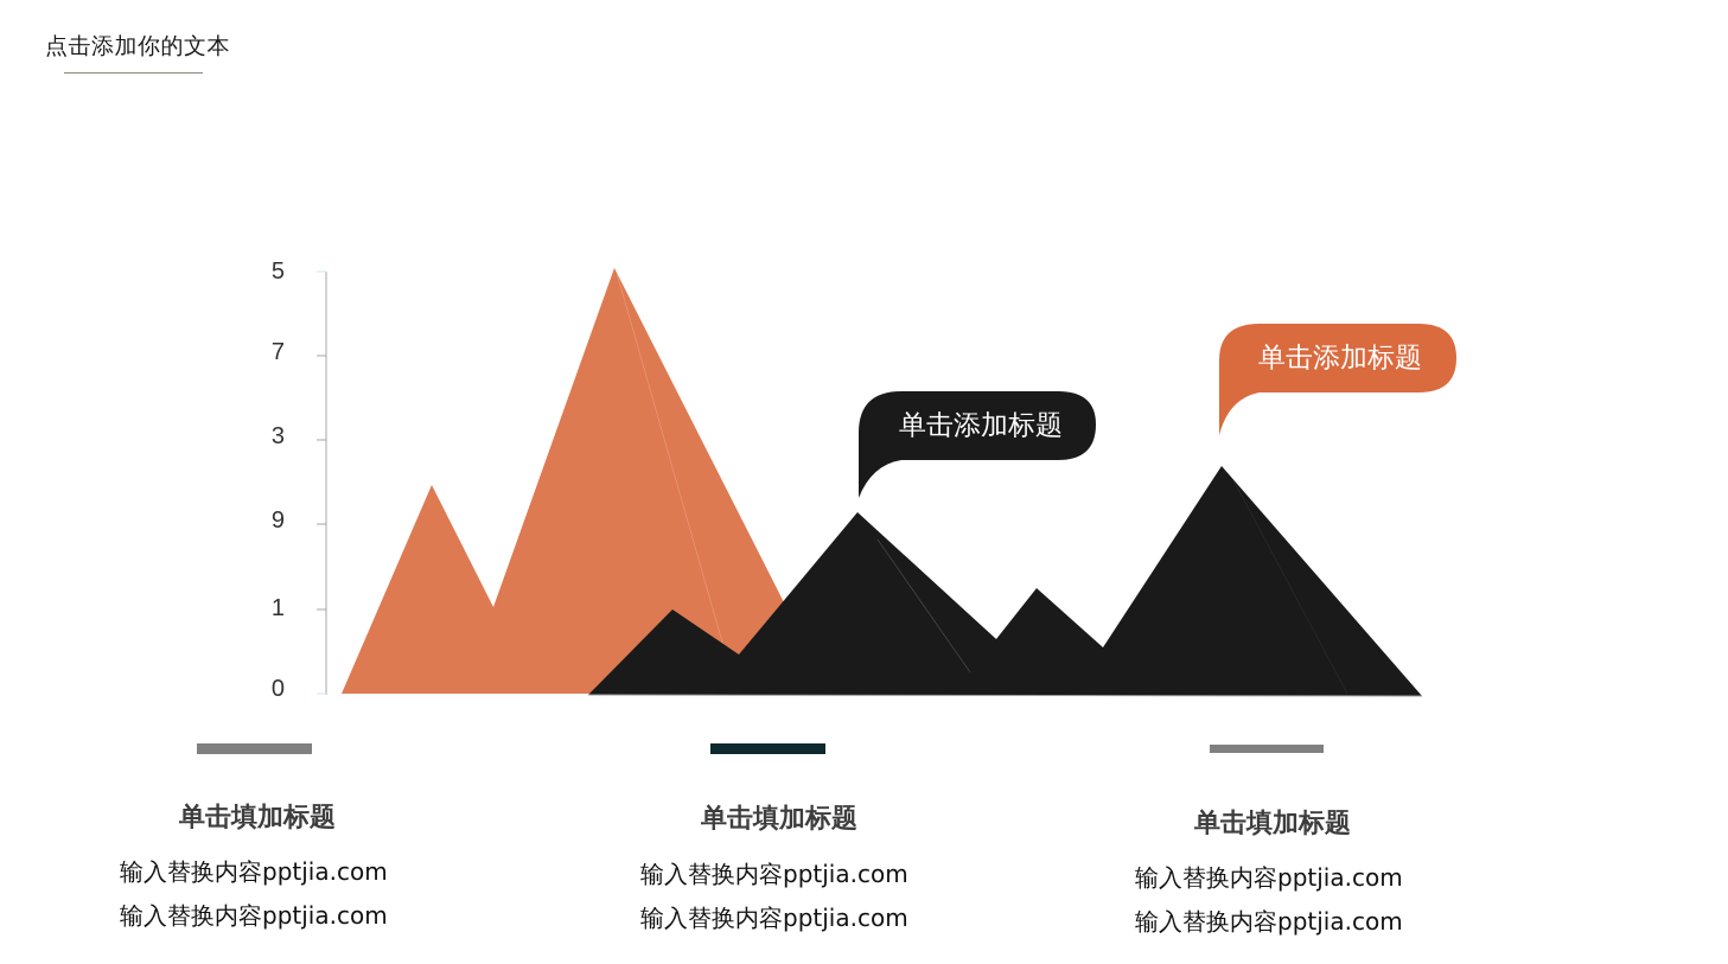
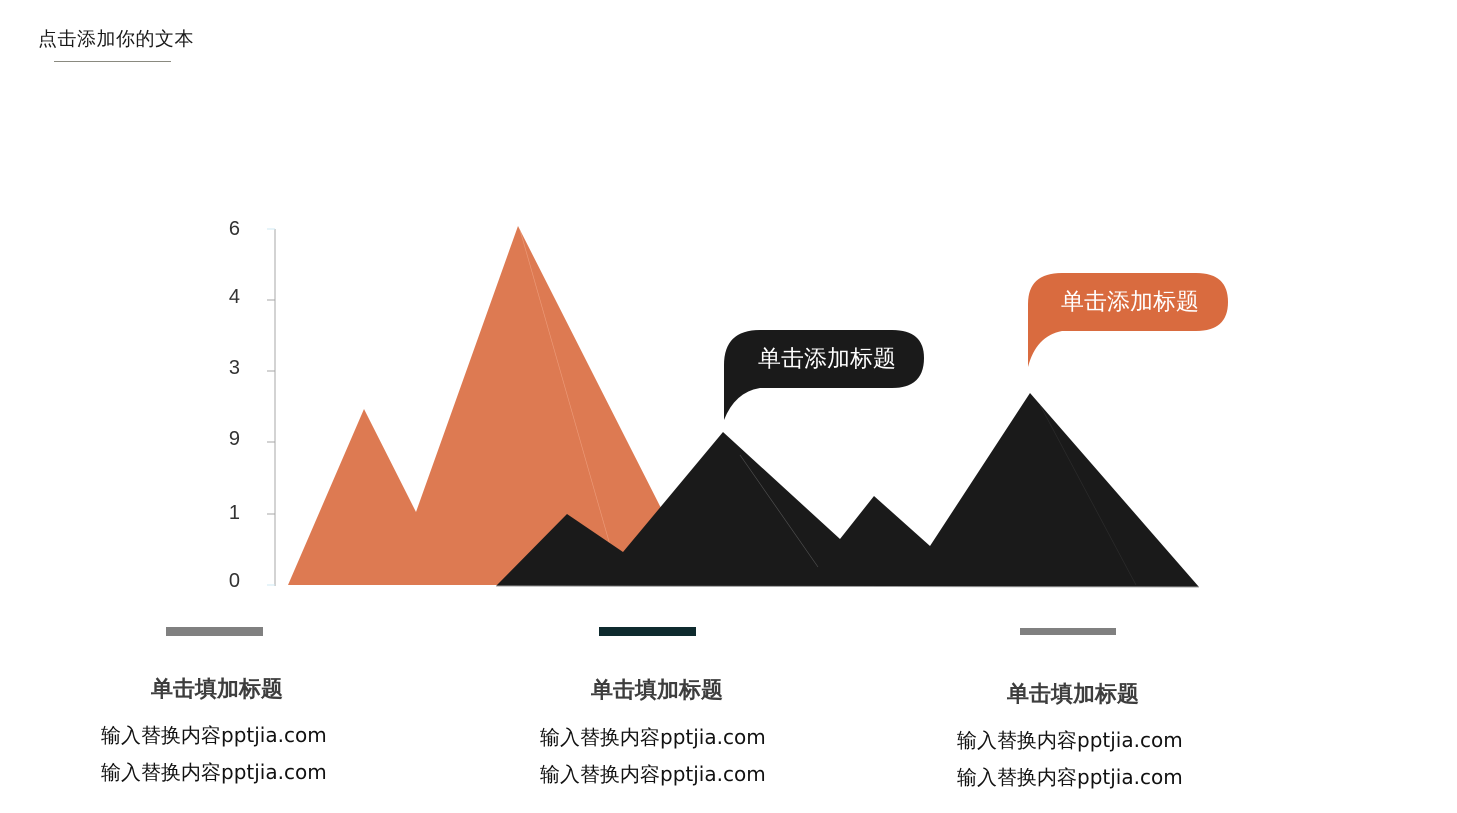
  点击添加你的文本
- 5
+ 6
- 7
+ 4
  3
  9
  1
  0
  单击添加标题
  单击添加标题
  单击填加标题
  输入替换内容pptjia.com
  输入替换内容pptjia.com
  单击填加标题
  输入替换内容pptjia.com
  输入替换内容pptjia.com
  单击填加标题
  输入替换内容pptjia.com
  输入替换内容pptjia.com
